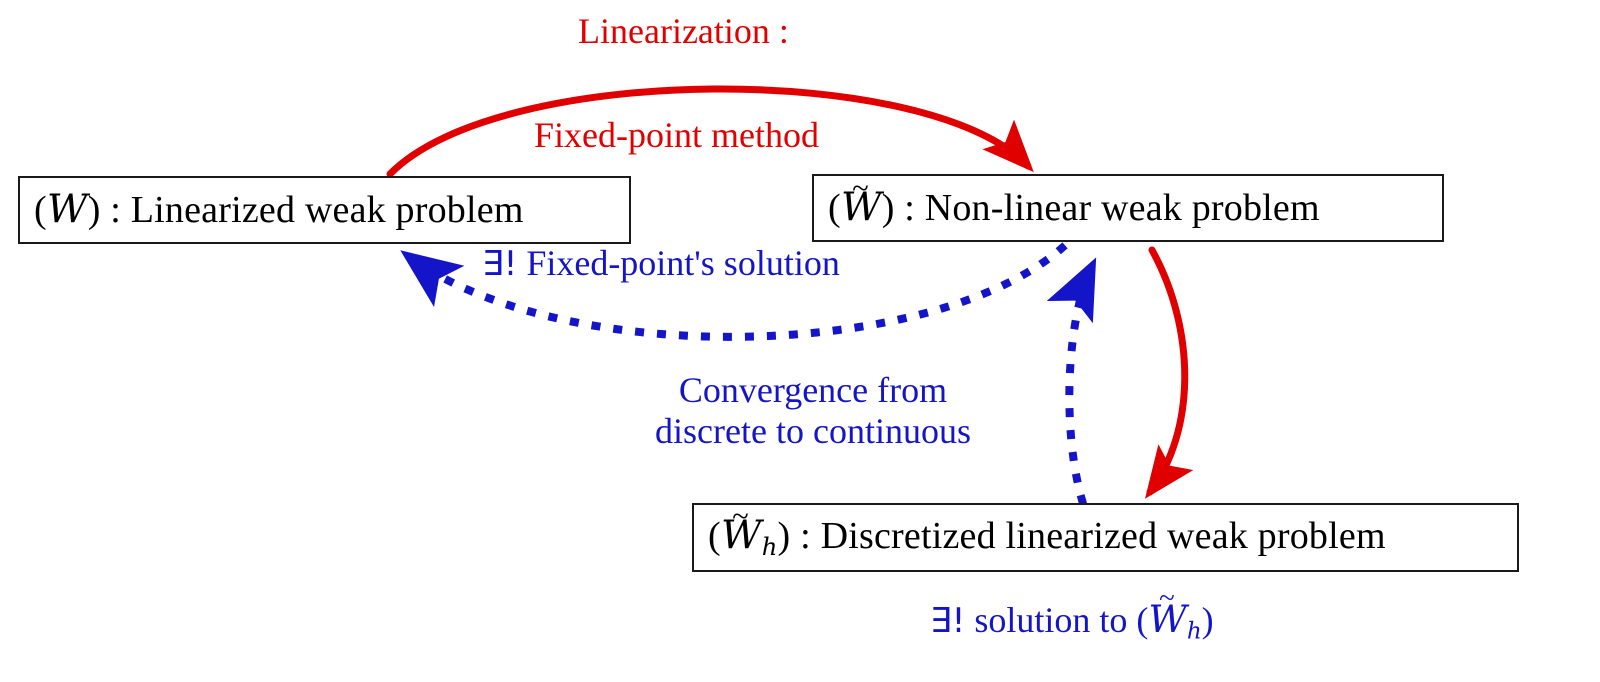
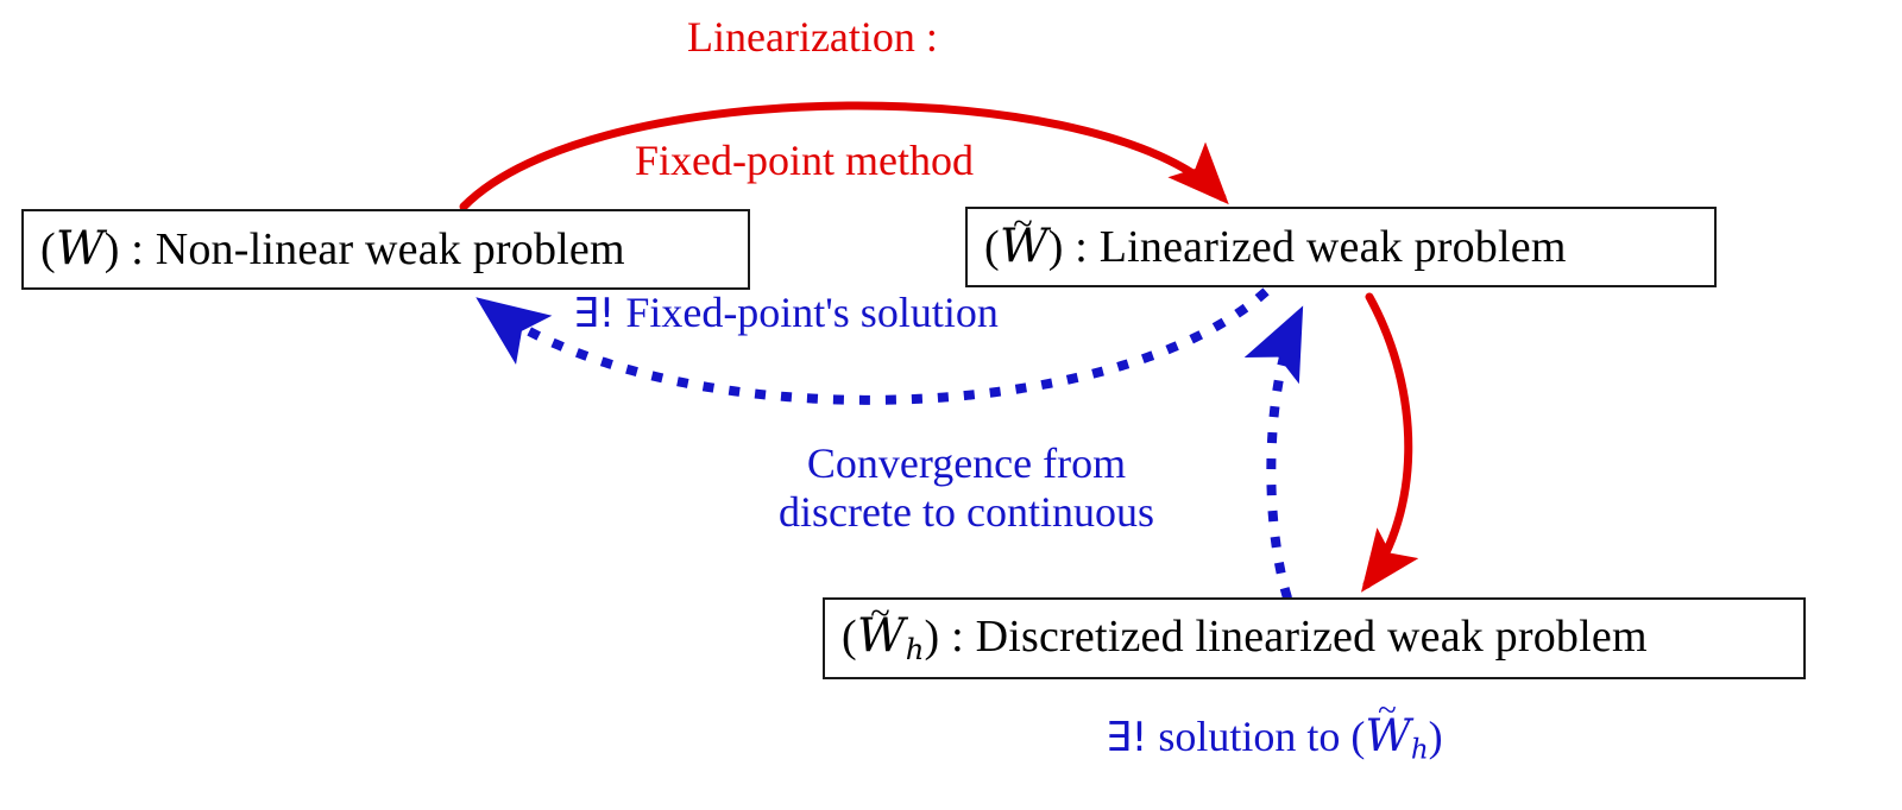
  Linearization :
  Fixed-point method
  ∃! Fixed-point's solution
  Convergence from
  discrete to continuous
  ∃! solution to (
  ~
  Wh)
- (W) : Linearized weak problem
+ (W) : Non-linear weak problem
  (
  ~
- W) : Non-linear weak problem
+ W) : Linearized weak problem
  (
  ~
  Wh) : Discretized linearized weak problem
